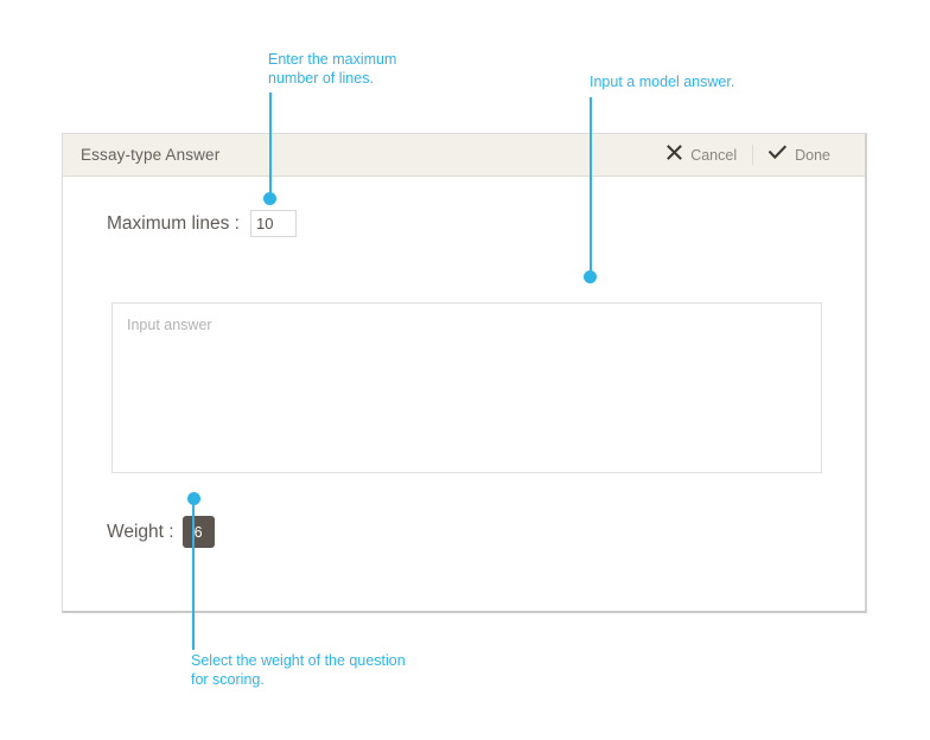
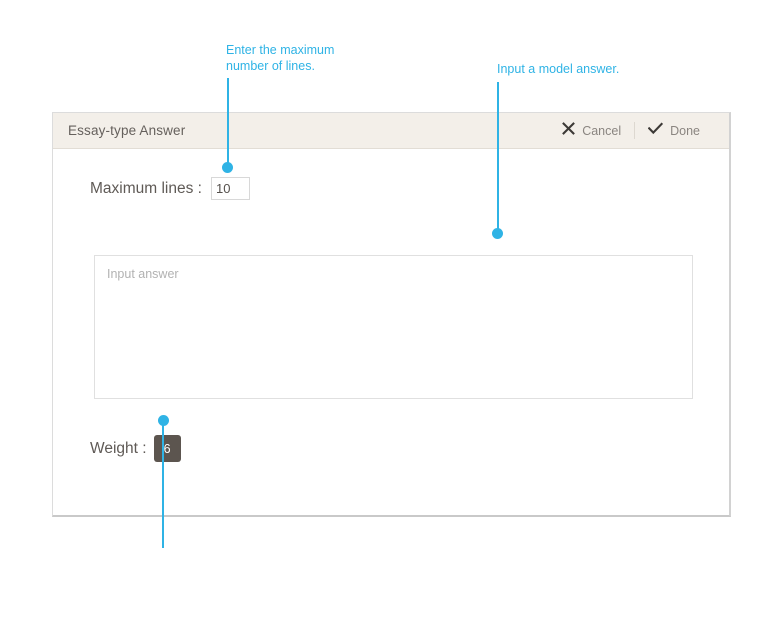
  Essay-type Answer
  Cancel
  Done
  Maximum lines :
  10
  Input answer
  Weight :
  6
  Enter the maximum
  number of lines.
  Input a model answer.
- Select the weight of the question
- for scoring.
